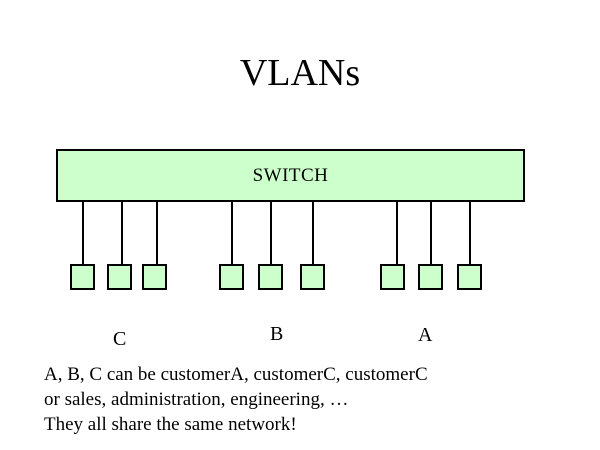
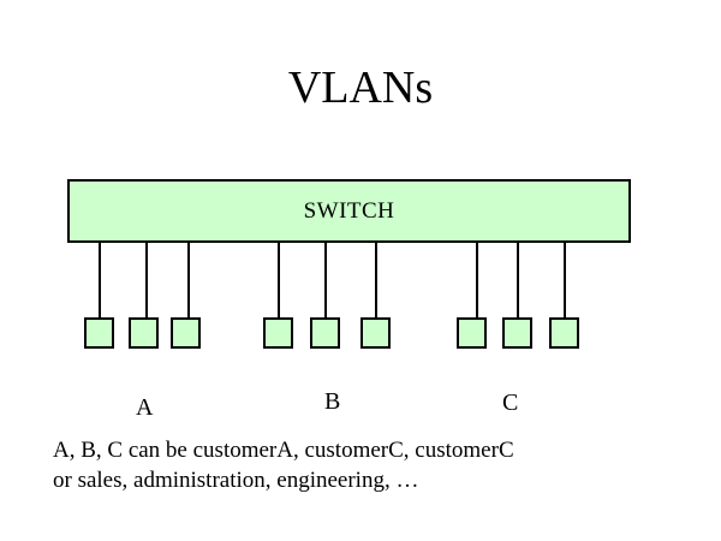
  VLANs
  SWITCH
- C
+ A
  B
- A
+ C
  A, B, C can be customerA, customerC, customerC
  or sales, administration, engineering, …
- They all share the same network!
